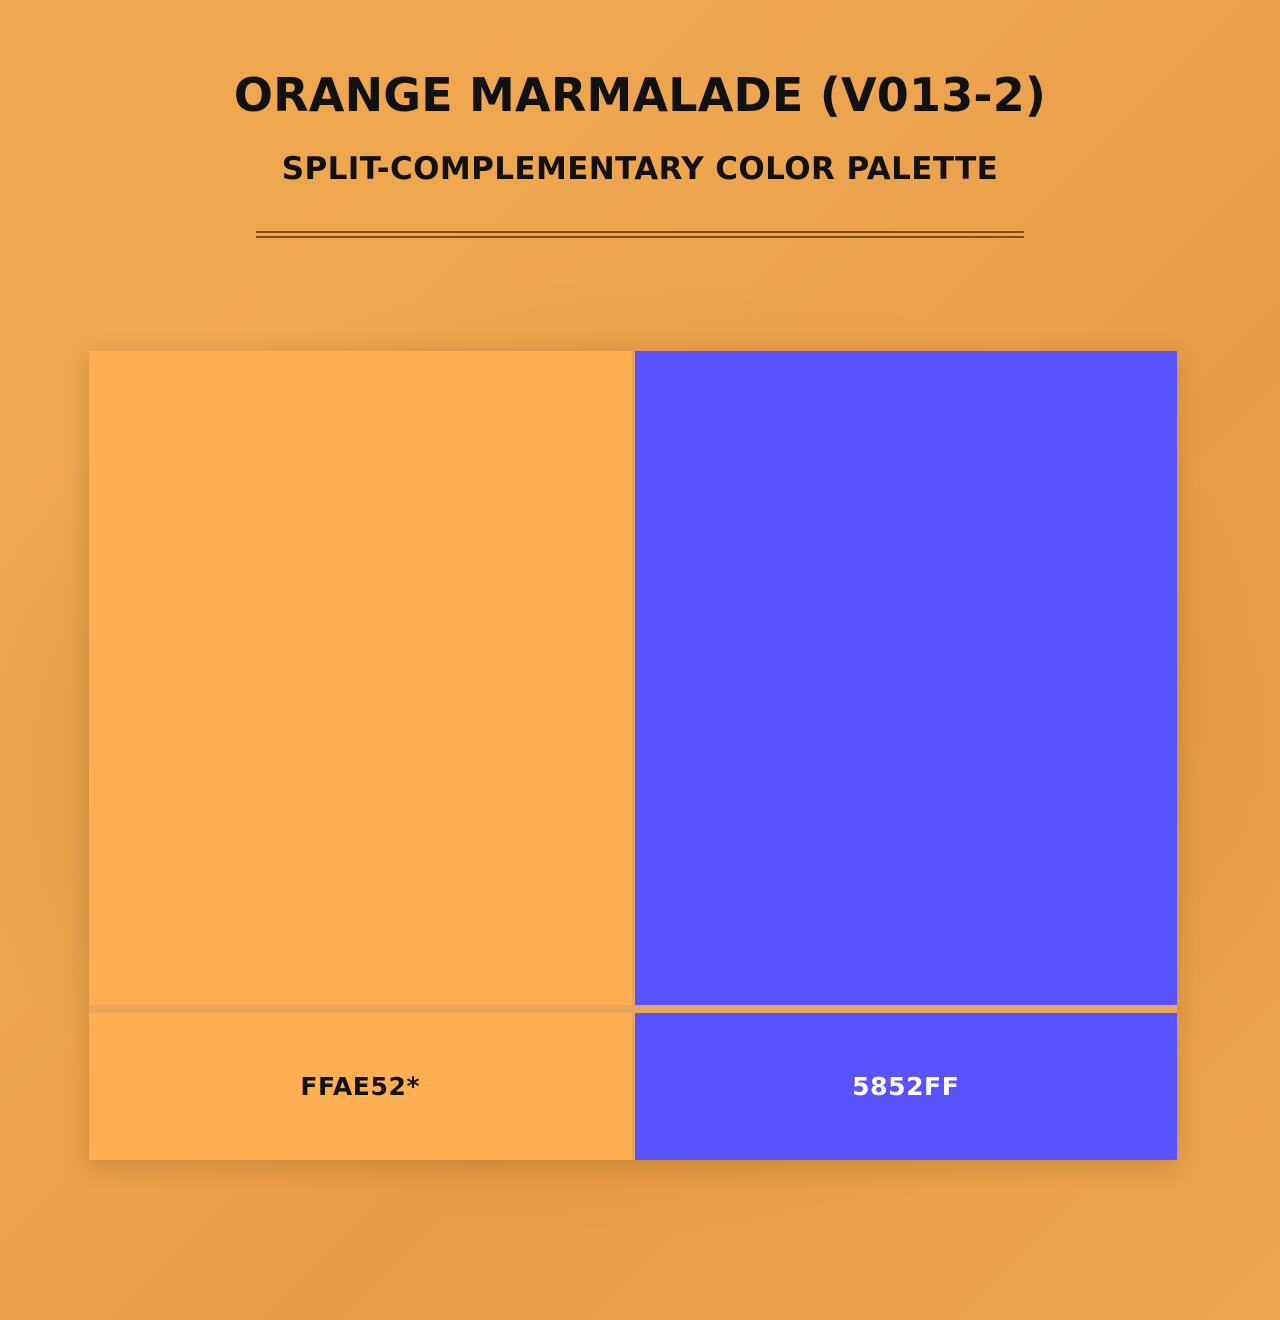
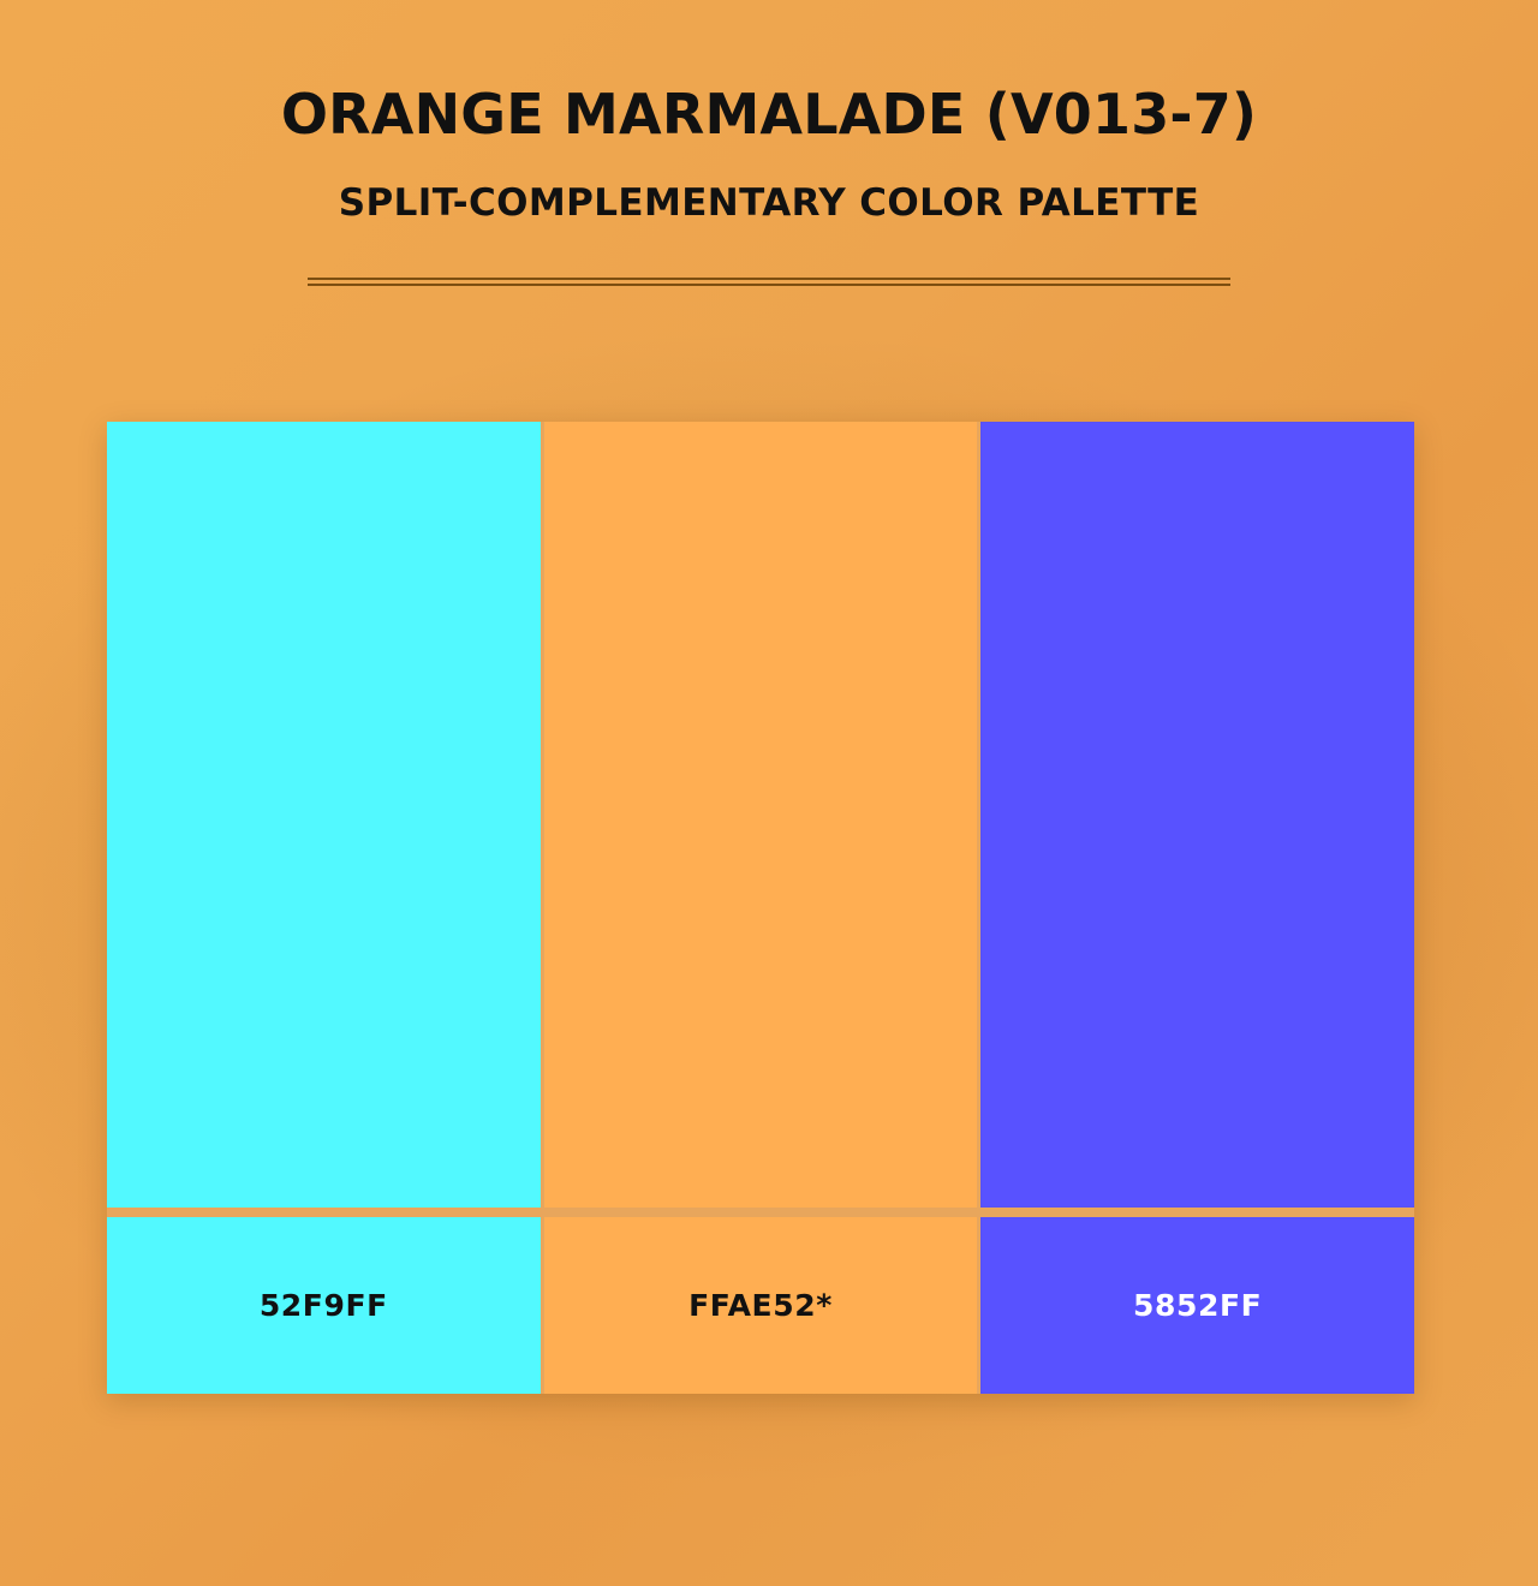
- ORANGE MARMALADE (V013-2)
+ ORANGE MARMALADE (V013-7)
  SPLIT-COMPLEMENTARY COLOR PALETTE
+ 52F9FF
  FFAE52*
  5852FF
